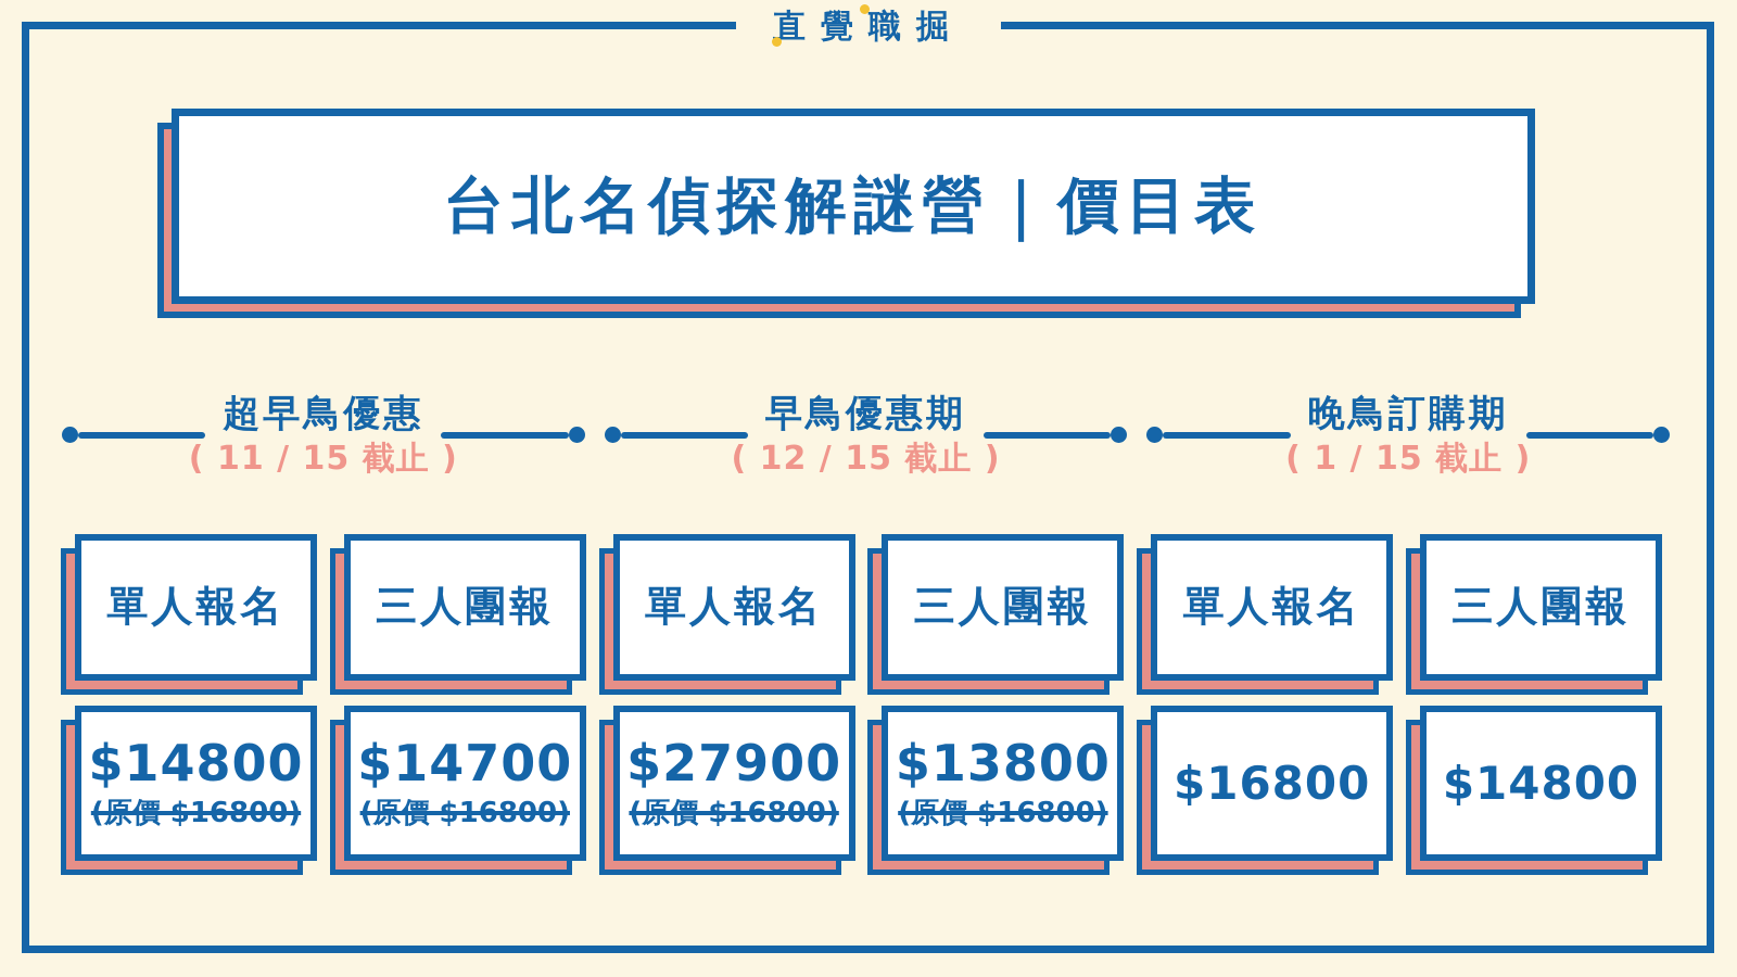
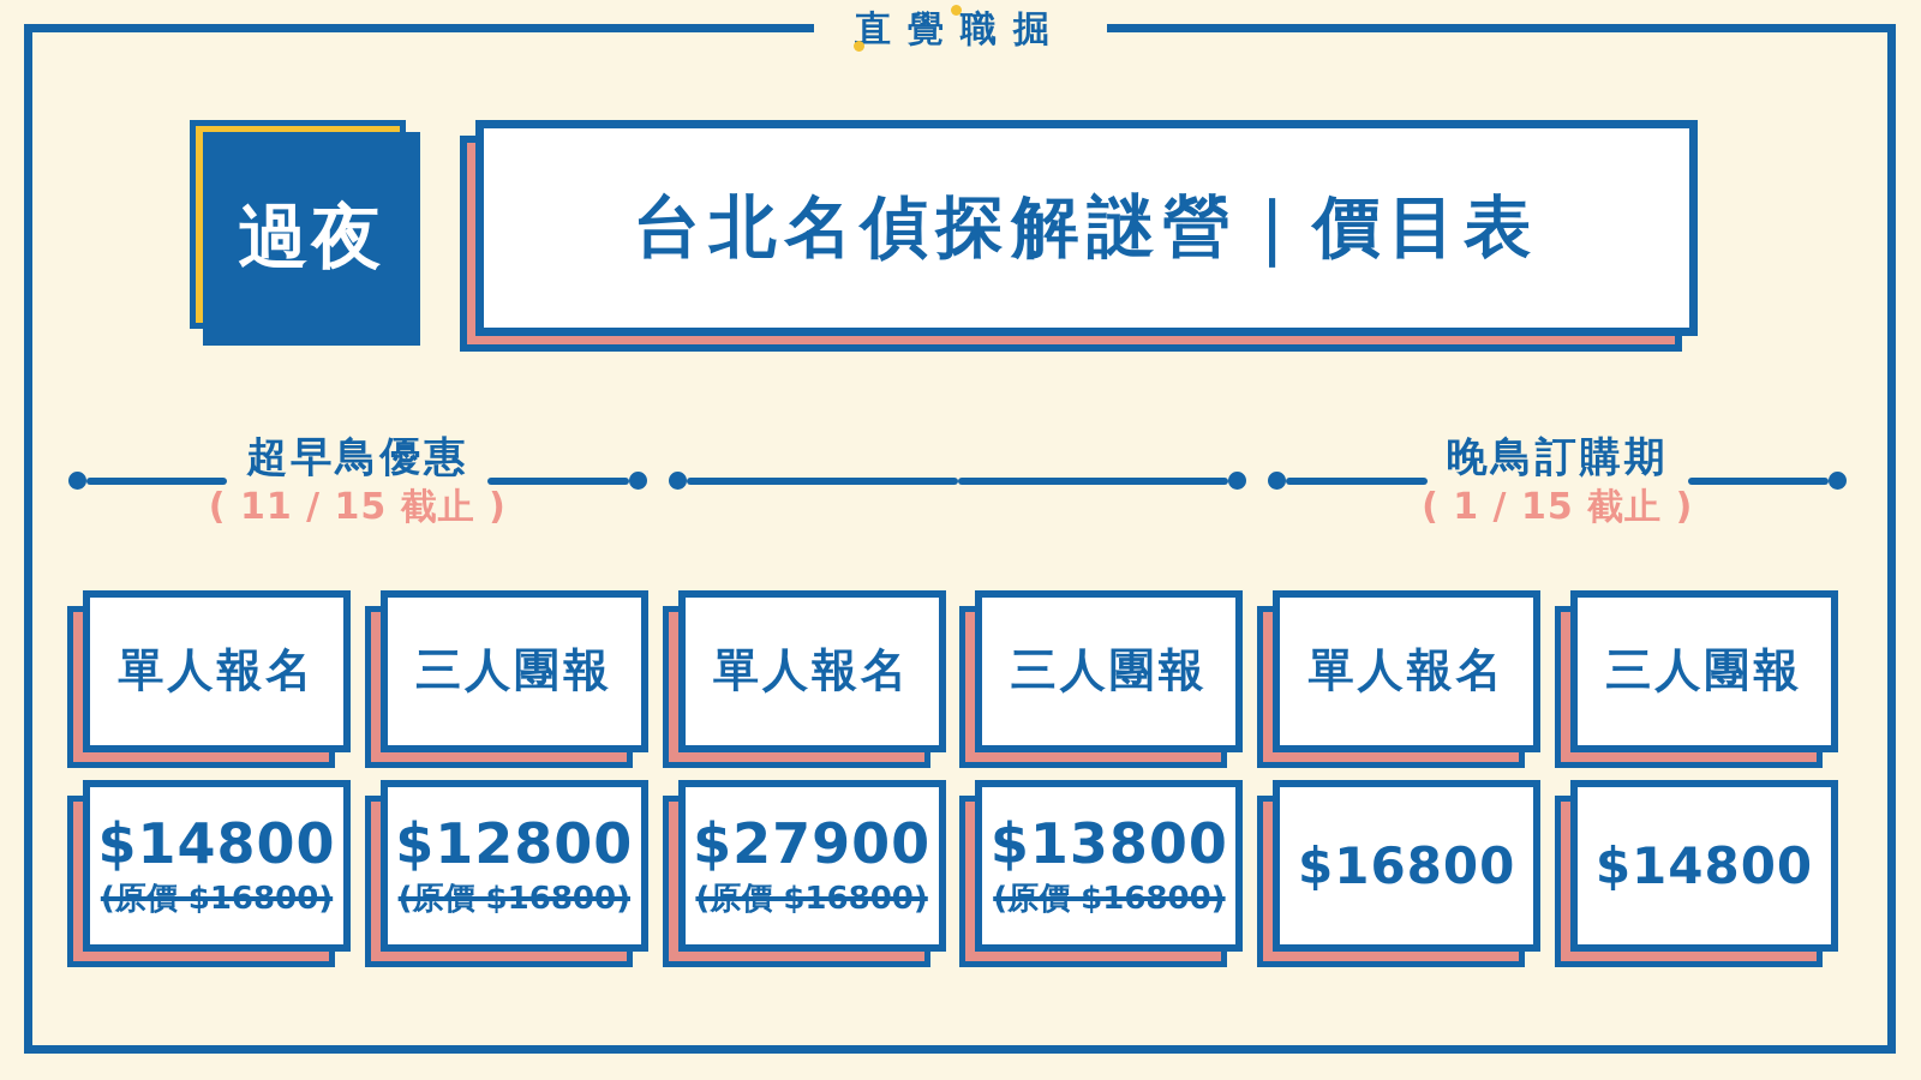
  直覺職掘
+ 過夜
  台北名偵探解謎營｜價目表
  超早鳥優惠
  ( 11 / 15 截止 )
- 早鳥優惠期
- ( 12 / 15 截止 )
  晚鳥訂購期
  ( 1 / 15 截止 )
  單人報名
  三人團報
  單人報名
  三人團報
  單人報名
  三人團報
  $14800
  (原價 $16800)
- $14700
+ $12800
  (原價 $16800)
  $27900
  (原價 $16800)
  $13800
  (原價 $16800)
  $16800
  $14800
